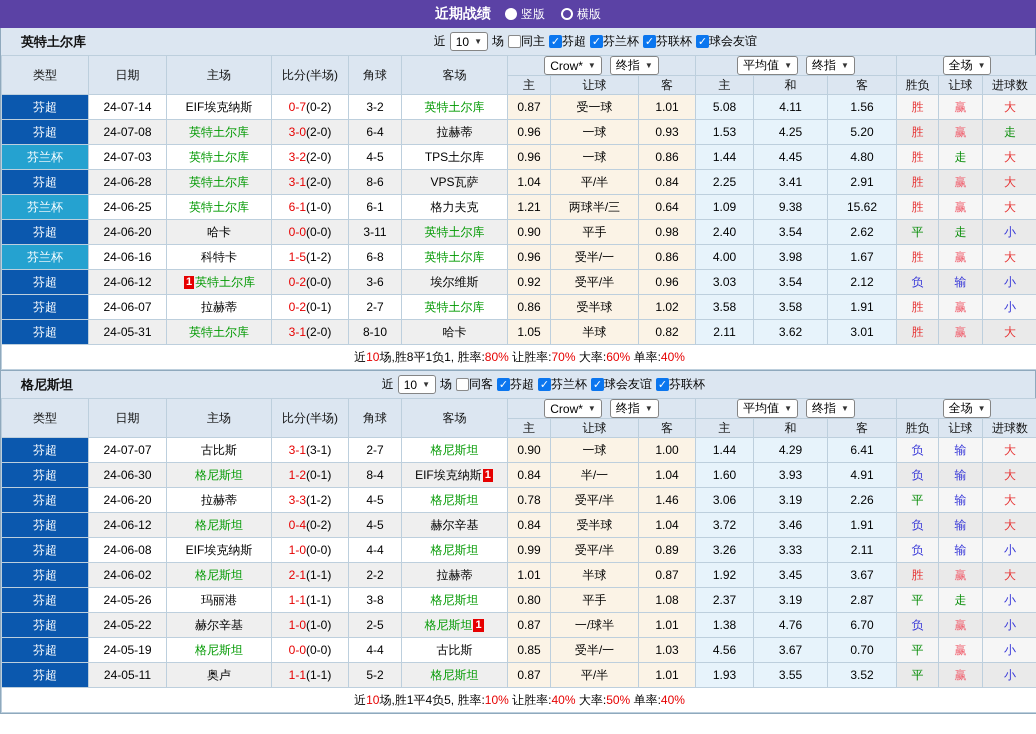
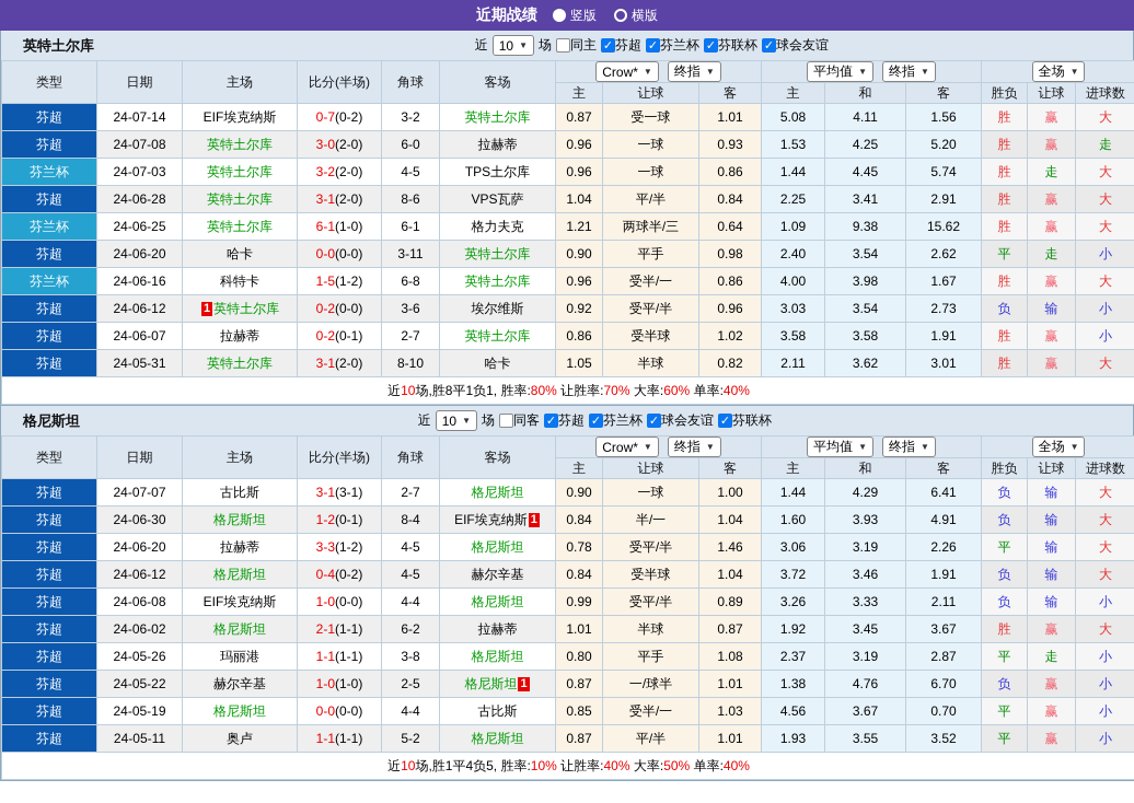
  近期战绩
  竖版
  横版
  英特土尔库
  近
  10
  ▼
  场
  同主
  ✓
  芬超
  ✓
  芬兰杯
  ✓
  芬联杯
  ✓
  球会友谊
  类型	日期	主场	比分(半场)	角球	客场	Crow* ▼ 终指 ▼	平均值 ▼ 终指 ▼	全场 ▼
  主	让球	客	主	和	客	胜负	让球	进球数
  芬超	24-07-14	EIF埃克纳斯	0-7(0-2)	3-2	英特土尔库	0.87	受一球	1.01	5.08	4.11	1.56	胜	赢	大
- 芬超	24-07-08	英特土尔库	3-0(2-0)	6-4	拉赫蒂	0.96	一球	0.93	1.53	4.25	5.20	胜	赢	走
+ 芬超	24-07-08	英特土尔库	3-0(2-0)	6-0	拉赫蒂	0.96	一球	0.93	1.53	4.25	5.20	胜	赢	走
- 芬兰杯	24-07-03	英特土尔库	3-2(2-0)	4-5	TPS土尔库	0.96	一球	0.86	1.44	4.45	4.80	胜	走	大
+ 芬兰杯	24-07-03	英特土尔库	3-2(2-0)	4-5	TPS土尔库	0.96	一球	0.86	1.44	4.45	5.74	胜	走	大
  芬超	24-06-28	英特土尔库	3-1(2-0)	8-6	VPS瓦萨	1.04	平/半	0.84	2.25	3.41	2.91	胜	赢	大
  芬兰杯	24-06-25	英特土尔库	6-1(1-0)	6-1	格力夫克	1.21	两球半/三	0.64	1.09	9.38	15.62	胜	赢	大
  芬超	24-06-20	哈卡	0-0(0-0)	3-11	英特土尔库	0.90	平手	0.98	2.40	3.54	2.62	平	走	小
  芬兰杯	24-06-16	科特卡	1-5(1-2)	6-8	英特土尔库	0.96	受半/一	0.86	4.00	3.98	1.67	胜	赢	大
- 芬超	24-06-12	1 英特土尔库	0-2(0-0)	3-6	埃尔维斯	0.92	受平/半	0.96	3.03	3.54	2.12	负	输	小
+ 芬超	24-06-12	1 英特土尔库	0-2(0-0)	3-6	埃尔维斯	0.92	受平/半	0.96	3.03	3.54	2.73	负	输	小
  芬超	24-06-07	拉赫蒂	0-2(0-1)	2-7	英特土尔库	0.86	受半球	1.02	3.58	3.58	1.91	胜	赢	小
  芬超	24-05-31	英特土尔库	3-1(2-0)	8-10	哈卡	1.05	半球	0.82	2.11	3.62	3.01	胜	赢	大
  近10场,胜8平1负1, 胜率:80% 让胜率:70% 大率:60% 单率:40%
  格尼斯坦
  近
  10
  ▼
  场
  同客
  ✓
  芬超
  ✓
  芬兰杯
  ✓
  球会友谊
  ✓
  芬联杯
  类型	日期	主场	比分(半场)	角球	客场	Crow* ▼ 终指 ▼	平均值 ▼ 终指 ▼	全场 ▼
  主	让球	客	主	和	客	胜负	让球	进球数
  芬超	24-07-07	古比斯	3-1(3-1)	2-7	格尼斯坦	0.90	一球	1.00	1.44	4.29	6.41	负	输	大
  芬超	24-06-30	格尼斯坦	1-2(0-1)	8-4	EIF埃克纳斯 1	0.84	半/一	1.04	1.60	3.93	4.91	负	输	大
  芬超	24-06-20	拉赫蒂	3-3(1-2)	4-5	格尼斯坦	0.78	受平/半	1.46	3.06	3.19	2.26	平	输	大
  芬超	24-06-12	格尼斯坦	0-4(0-2)	4-5	赫尔辛基	0.84	受半球	1.04	3.72	3.46	1.91	负	输	大
  芬超	24-06-08	EIF埃克纳斯	1-0(0-0)	4-4	格尼斯坦	0.99	受平/半	0.89	3.26	3.33	2.11	负	输	小
- 芬超	24-06-02	格尼斯坦	2-1(1-1)	2-2	拉赫蒂	1.01	半球	0.87	1.92	3.45	3.67	胜	赢	大
+ 芬超	24-06-02	格尼斯坦	2-1(1-1)	6-2	拉赫蒂	1.01	半球	0.87	1.92	3.45	3.67	胜	赢	大
  芬超	24-05-26	玛丽港	1-1(1-1)	3-8	格尼斯坦	0.80	平手	1.08	2.37	3.19	2.87	平	走	小
  芬超	24-05-22	赫尔辛基	1-0(1-0)	2-5	格尼斯坦 1	0.87	一/球半	1.01	1.38	4.76	6.70	负	赢	小
  芬超	24-05-19	格尼斯坦	0-0(0-0)	4-4	古比斯	0.85	受半/一	1.03	4.56	3.67	0.70	平	赢	小
  芬超	24-05-11	奥卢	1-1(1-1)	5-2	格尼斯坦	0.87	平/半	1.01	1.93	3.55	3.52	平	赢	小
  近10场,胜1平4负5, 胜率:10% 让胜率:40% 大率:50% 单率:40%
